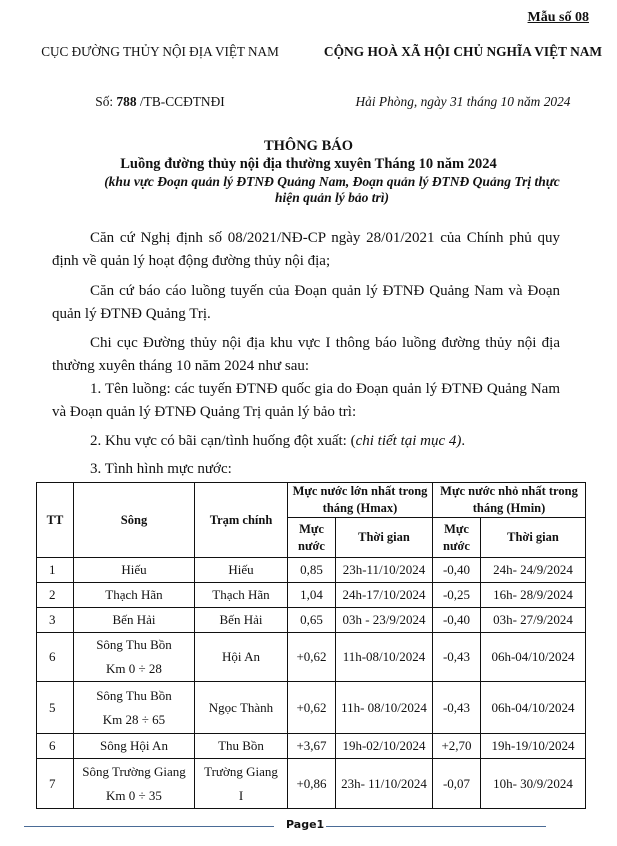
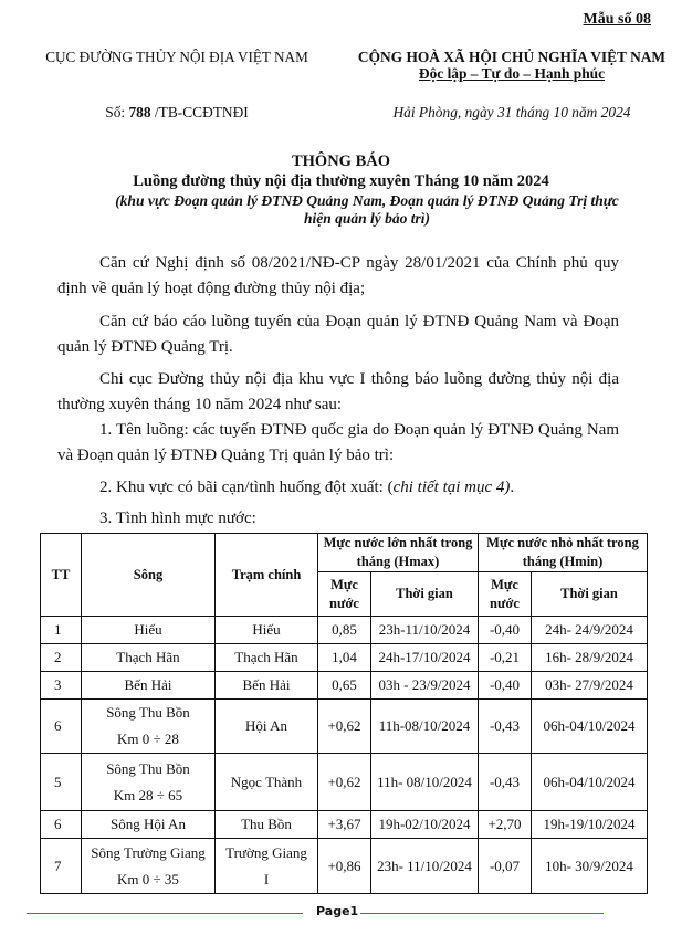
  Mẫu số 08
  CỤC ĐƯỜNG THỦY NỘI ĐỊA VIỆT NAM
  CỘNG HOÀ XÃ HỘI CHỦ NGHĨA VIỆT NAM
+ Độc lập – Tự do – Hạnh phúc
  Số: 788 /TB-CCĐTNĐI
  Hải Phòng, ngày 31 tháng 10 năm 2024
  THÔNG BÁO
  Luồng đường thủy nội địa thường xuyên Tháng 10 năm 2024
  (khu vực Đoạn quản lý ĐTNĐ Quảng Nam, Đoạn quản lý ĐTNĐ Quảng Trị thực hiện quản lý bảo trì)
  Căn cứ Nghị định số 08/2021/NĐ-CP ngày 28/01/2021 của Chính phủ quy định về quản lý hoạt động đường thủy nội địa;
  Căn cứ báo cáo luồng tuyến của Đoạn quản lý ĐTNĐ Quảng Nam và Đoạn quản lý ĐTNĐ Quảng Trị.
  Chi cục Đường thủy nội địa khu vực I thông báo luồng đường thủy nội địa thường xuyên tháng 10 năm 2024 như sau:
  1. Tên luồng: các tuyến ĐTNĐ quốc gia do Đoạn quản lý ĐTNĐ Quảng Nam và Đoạn quản lý ĐTNĐ Quảng Trị quản lý bảo trì:
  2. Khu vực có bãi cạn/tình huống đột xuất: (chi tiết tại mục 4).
  3. Tình hình mực nước:
  TT	Sông	Trạm chính	Mực nước lớn nhất trong tháng (Hmax)	Mực nước nhỏ nhất trong tháng (Hmin)
  Mực nước	Thời gian	Mực nước	Thời gian
  1	Hiếu	Hiếu	0,85	23h-11/10/2024	-0,40	24h- 24/9/2024
- 2	Thạch Hãn	Thạch Hãn	1,04	24h-17/10/2024	-0,25	16h- 28/9/2024
+ 2	Thạch Hãn	Thạch Hãn	1,04	24h-17/10/2024	-0,21	16h- 28/9/2024
  3	Bến Hải	Bến Hải	0,65	03h - 23/9/2024	-0,40	03h- 27/9/2024
  6	Sông Thu BồnKm 0 ÷ 28	Hội An	+0,62	11h-08/10/2024	-0,43	06h-04/10/2024
  5	Sông Thu BồnKm 28 ÷ 65	Ngọc Thành	+0,62	11h- 08/10/2024	-0,43	06h-04/10/2024
  6	Sông Hội An	Thu Bồn	+3,67	19h-02/10/2024	+2,70	19h-19/10/2024
  7	Sông Trường GiangKm 0 ÷ 35	Trường GiangI	+0,86	23h- 11/10/2024	-0,07	10h- 30/9/2024
  Page1
